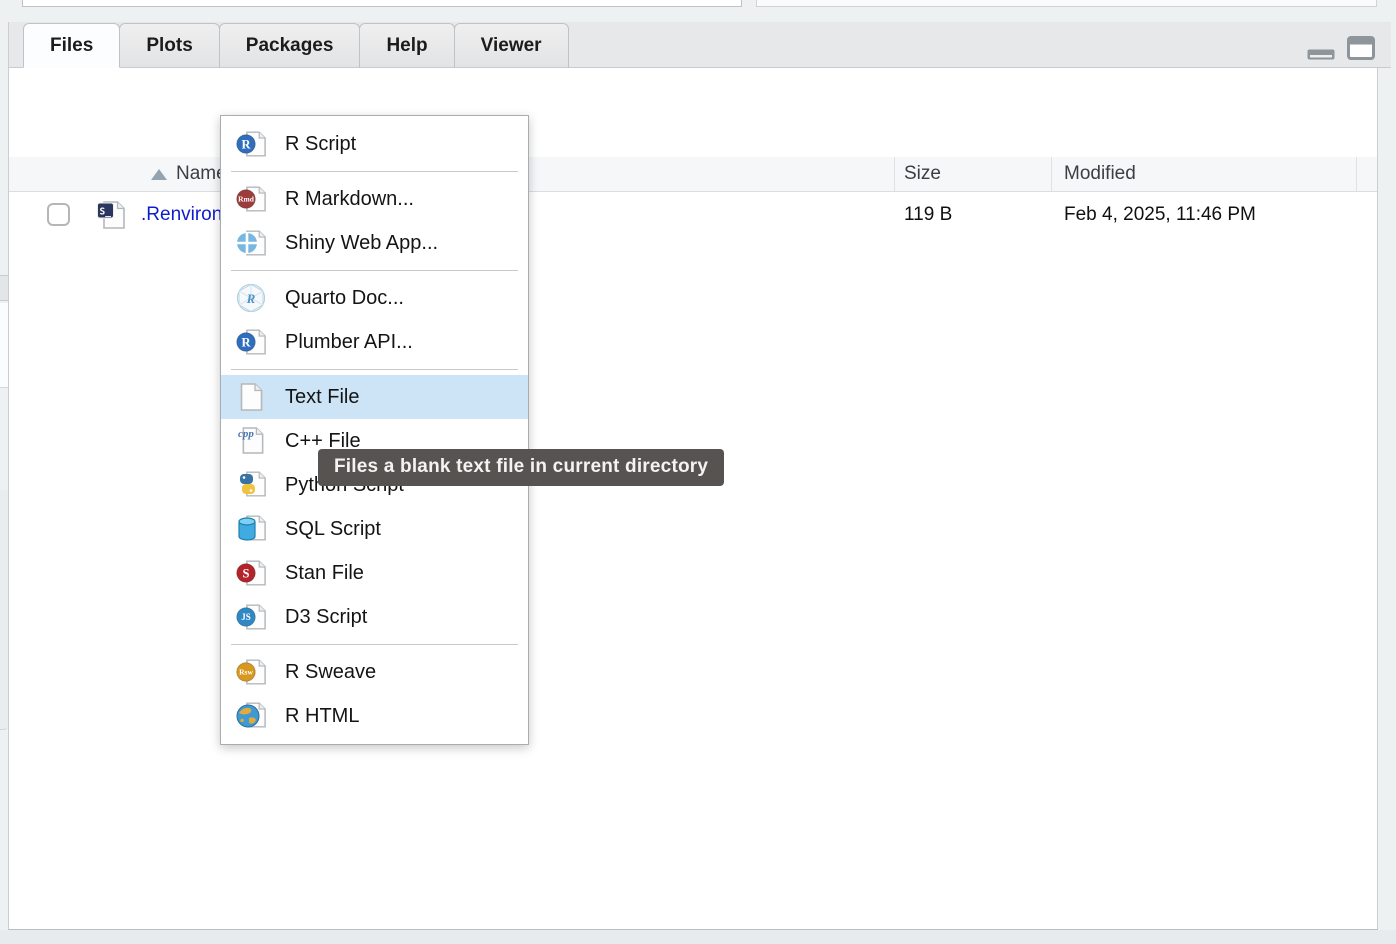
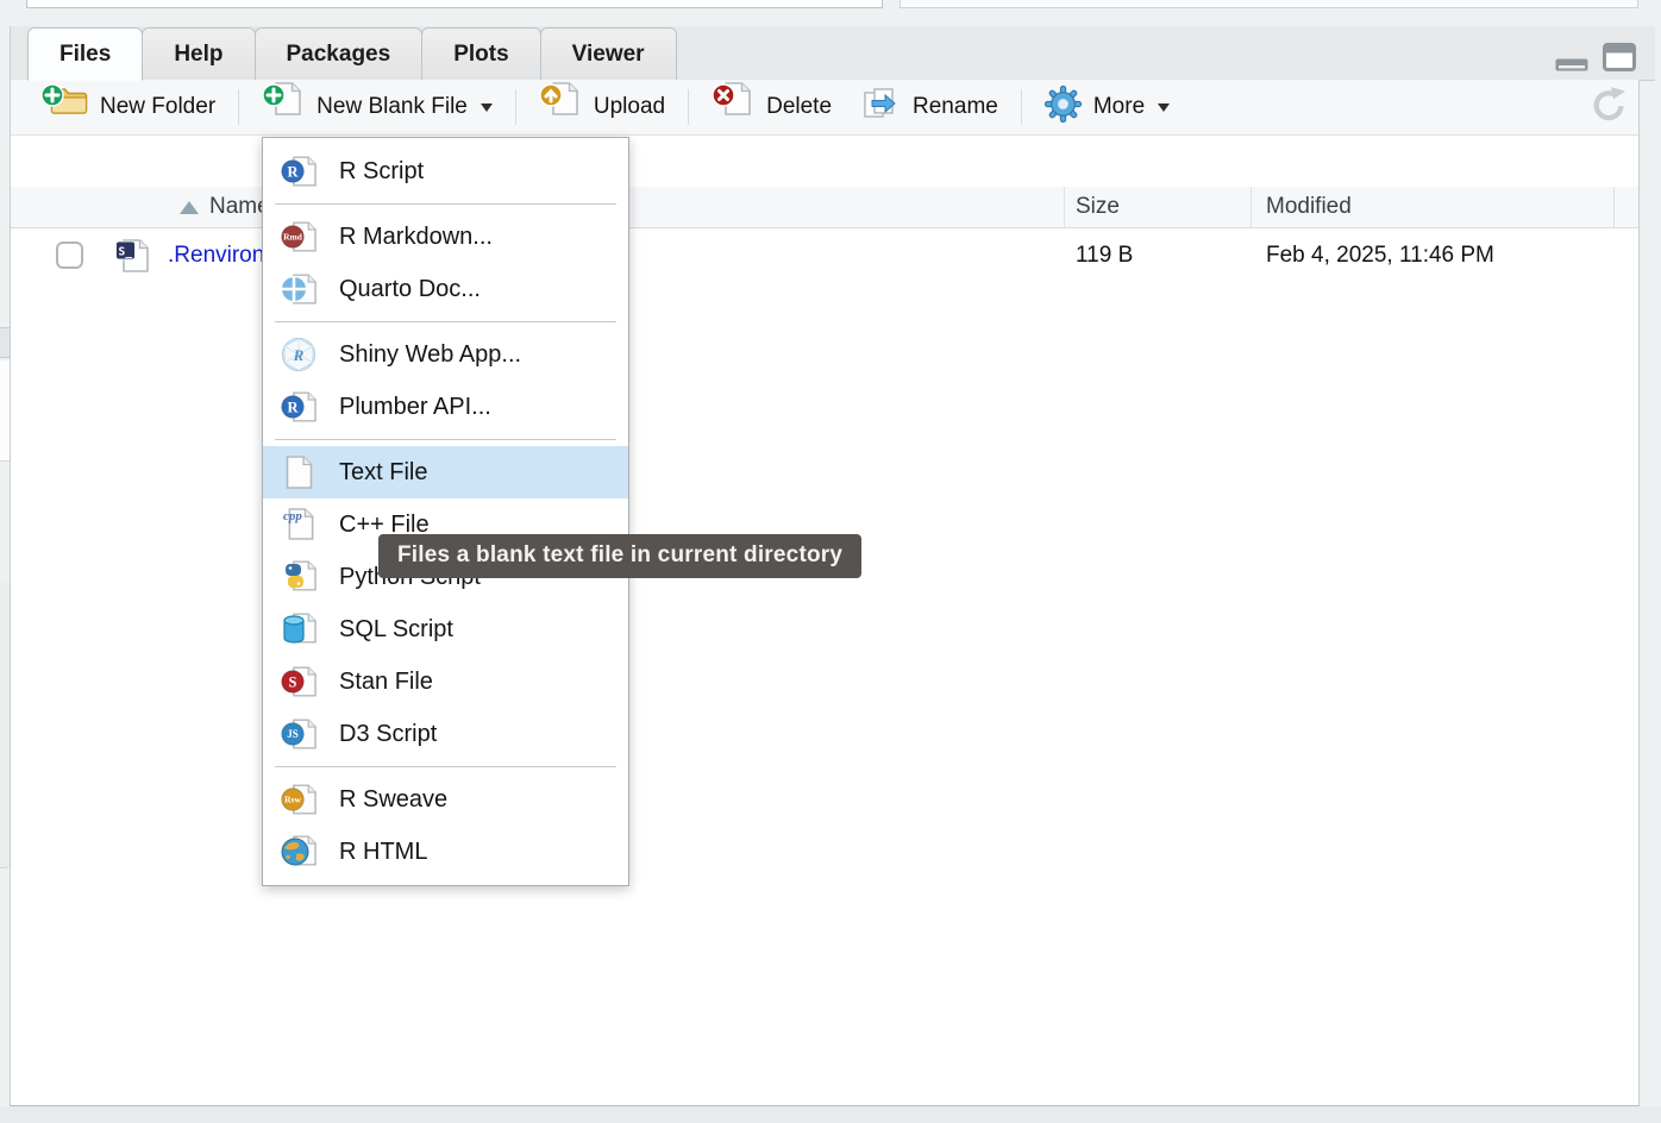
  Files
- Plots
+ Help
  Packages
- Help
+ Plots
  Viewer
+ New Folder
+ New Blank File
+ Upload
+ Delete
+ Rename
+ More
  Nam
  Size
  Modified
  S_
  .Renviron
  119 B
  Feb 4, 2025, 11:46 PM
  R
  R Script
  Rmd
  R Markdown...
- Shiny Web App...
+ Quarto Doc...
  R
- Quarto Doc...
+ Shiny Web App...
  R
  Plumber API...
  Text File
  cpp
  C++ File
  SQL Script
  S
  Stan File
  JS
  D3 Script
  Rsw
  R Sweave
  R HTML
  Files a blank text file in current directory
